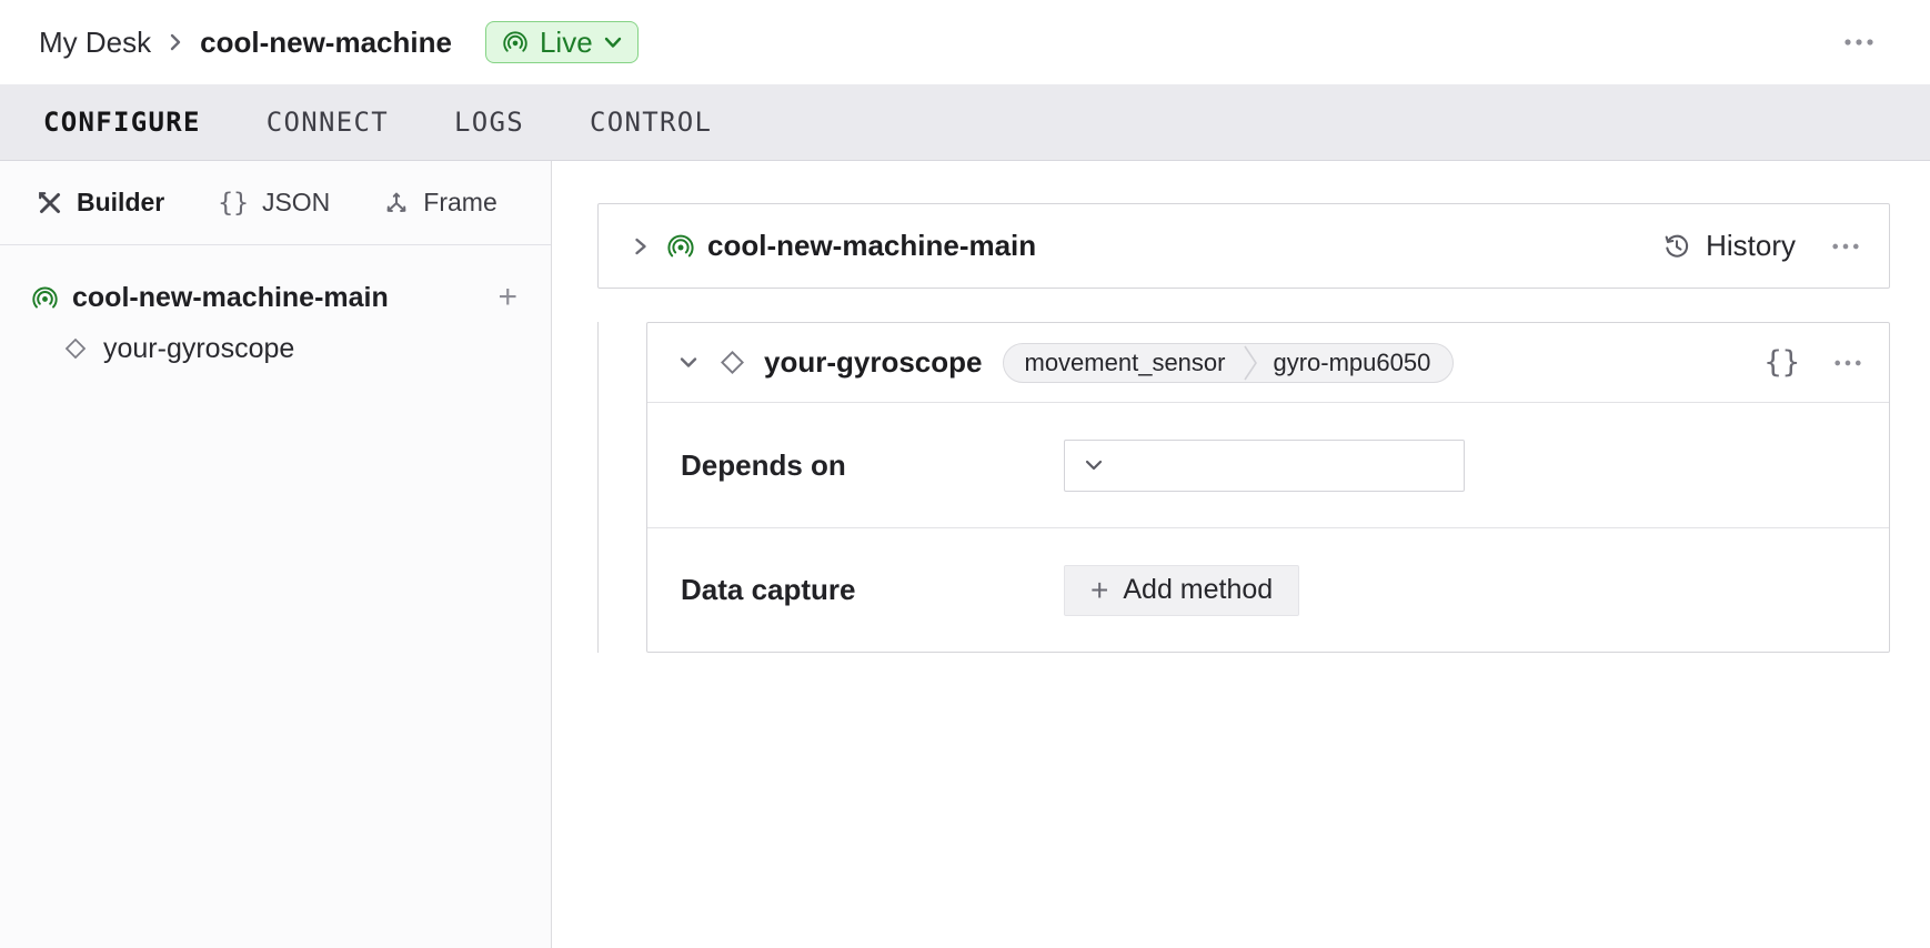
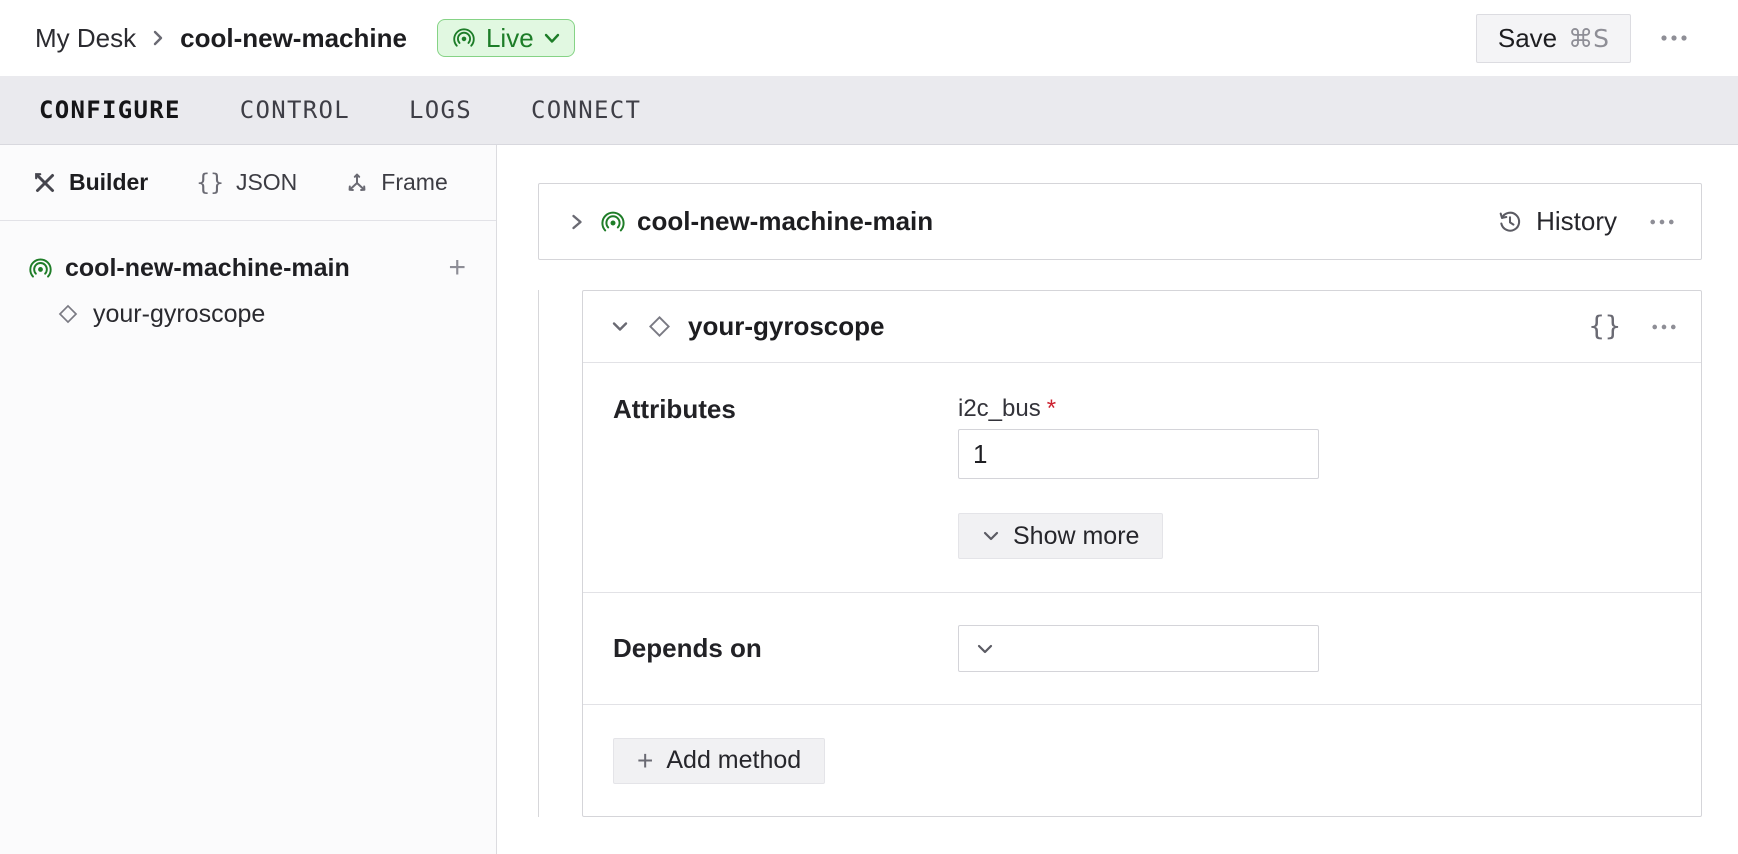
  My Desk
  cool-new-machine
  Live
+ Save
+ ⌘S
  CONFIGURE
- CONNECT
+ CONTROL
  LOGS
- CONTROL
+ CONNECT
  Builder
  {}
  JSON
  Frame
  cool-new-machine-main
  +
  your-gyroscope
  cool-new-machine-main
  History
  your-gyroscope
- movement_sensor
- gyro-mpu6050
  {}
+ Attributes
+ i2c_bus *
+ 1
+ Show more
  Depends on
- Data capture
  +
  Add method
